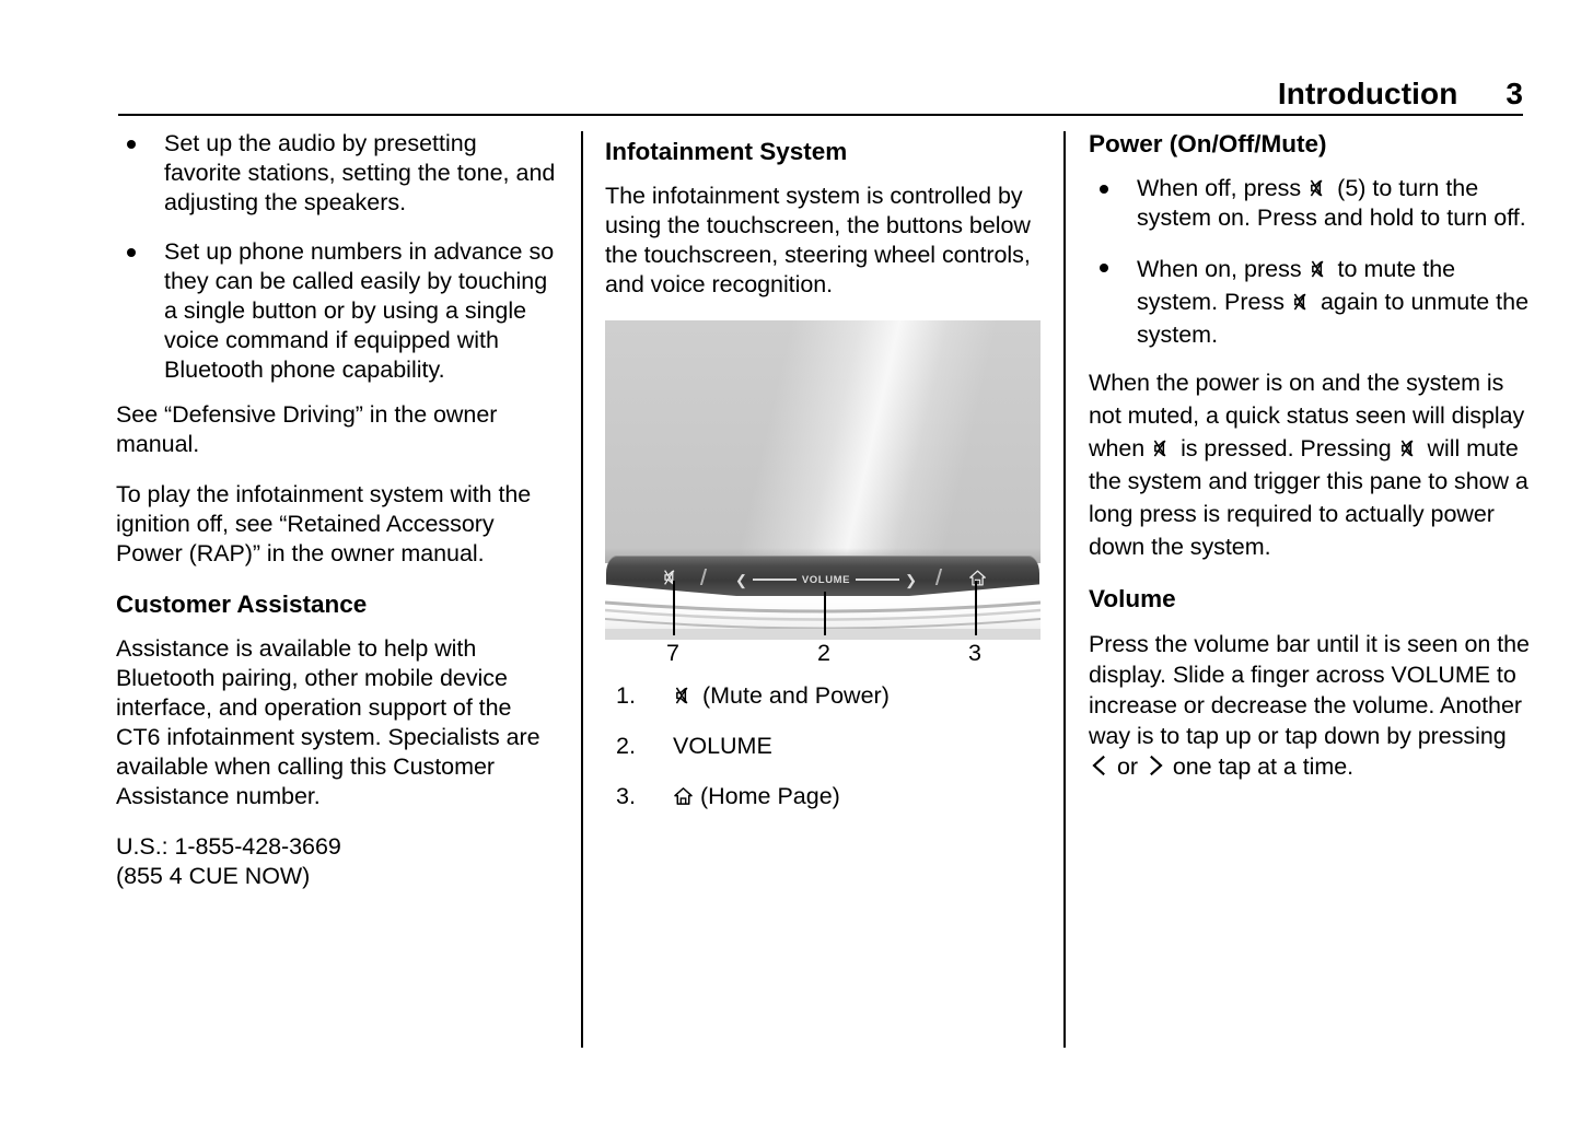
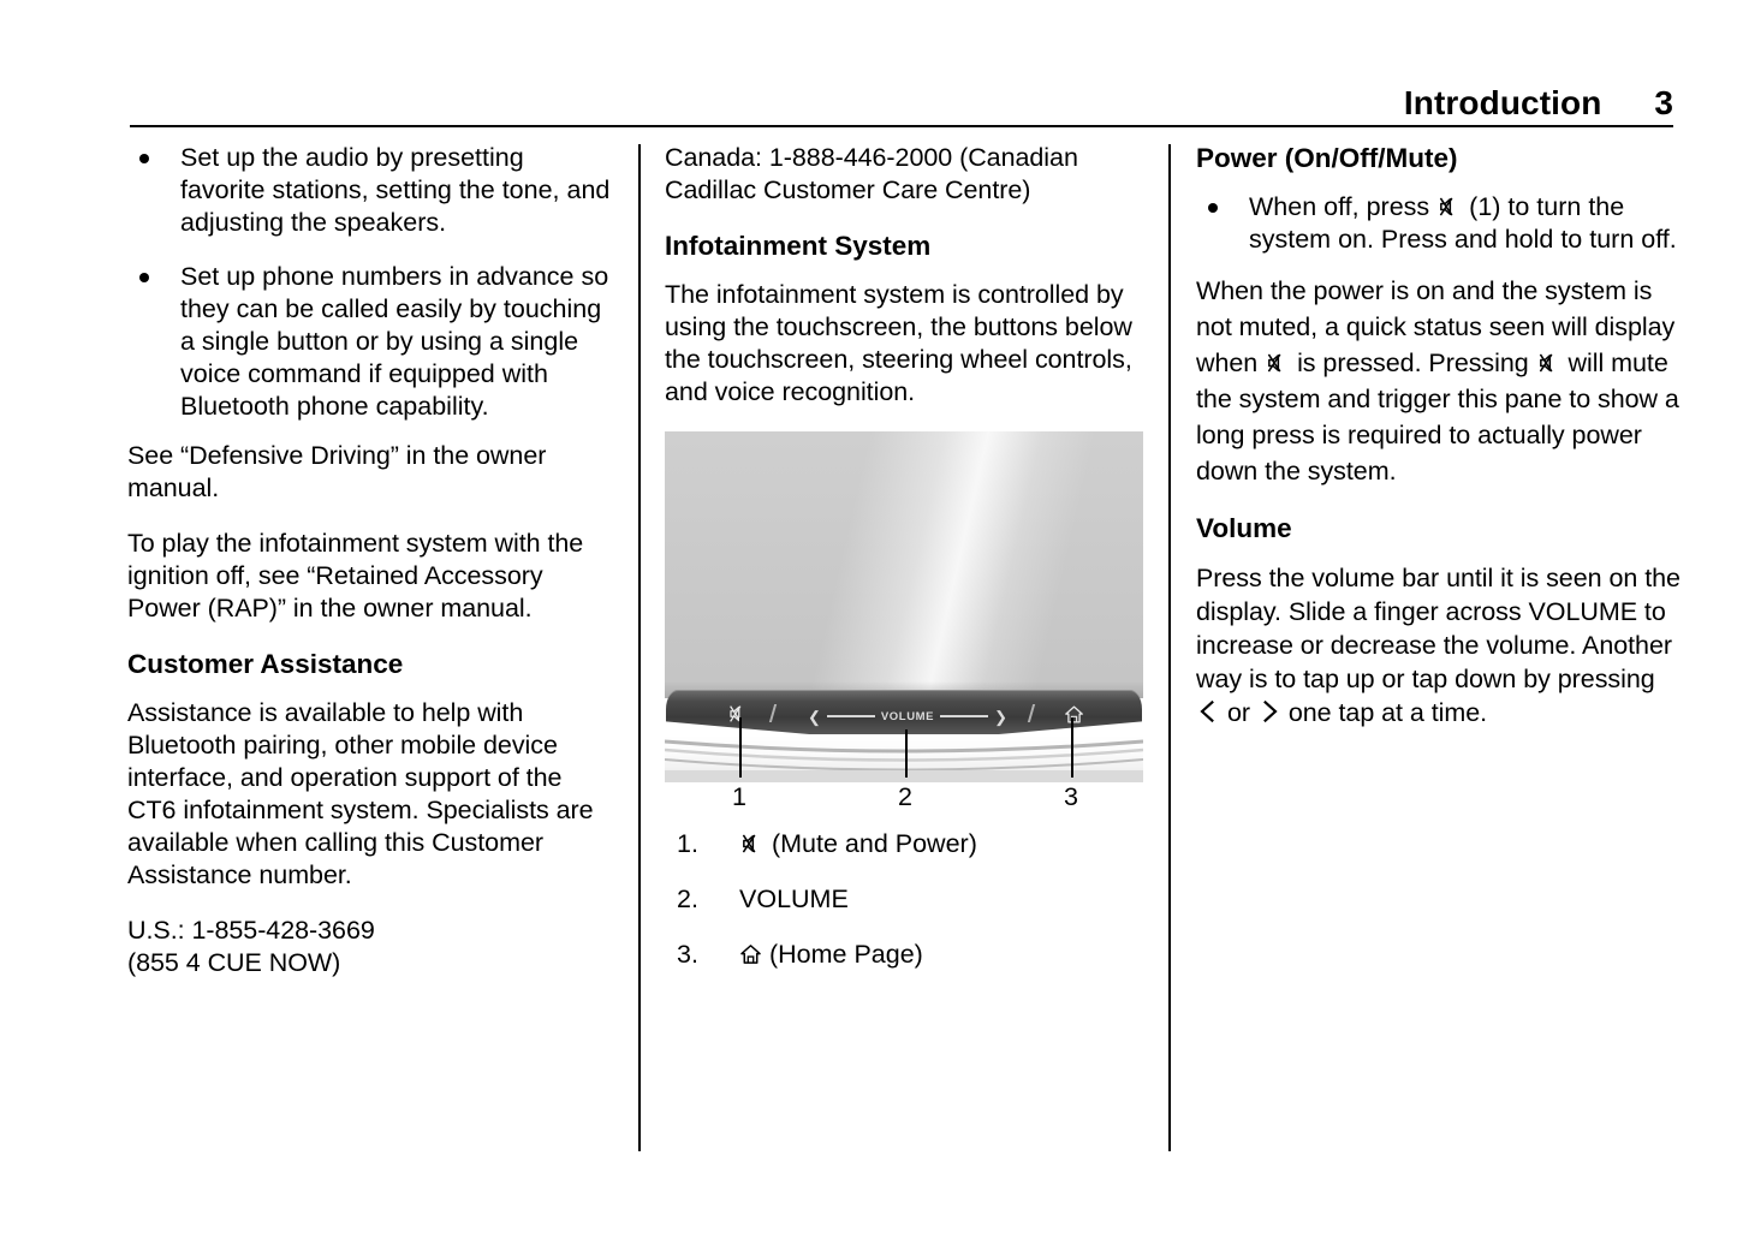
  Introduction
  3
  Set up the audio by presetting favorite stations, setting the tone, and adjusting the speakers.
  Set up phone numbers in advance so they can be called easily by touching a single button or by using a single voice command if equipped with Bluetooth phone capability.
  See “Defensive Driving” in the owner manual.
  To play the infotainment system with the ignition off, see “Retained Accessory Power (RAP)” in the owner manual.
  Customer Assistance
  Assistance is available to help with Bluetooth pairing, other mobile device interface, and operation support of the CT6 infotainment system. Specialists are available when calling this Customer Assistance number.
  U.S.: 1-855-428-3669
  (855 4 CUE NOW)
+ Canada: 1-888-446-2000 (Canadian Cadillac Customer Care Centre)
  Infotainment System
  The infotainment system is controlled by using the touchscreen, the buttons below the touchscreen, steering wheel controls, and voice recognition.
  ❮
  VOLUME
  ❯
- 7
+ 1
  2
  3
  1.
  (Mute and Power)
  2.
  VOLUME
  3.
  (Home Page)
  Power (On/Off/Mute)
- When off, press (5) to turn the system on. Press and hold to turn off.
+ When off, press (1) to turn the system on. Press and hold to turn off.
- When on, press to mute the system. Press again to unmute the system.
  When the power is on and the system is not muted, a quick status seen will display when is pressed. Pressing will mute the system and trigger this pane to show a long press is required to actually power down the system.
  Volume
  Press the volume bar until it is seen on the display. Slide a finger across VOLUME to increase or decrease the volume. Another way is to tap up or tap down by pressing or one tap at a time.
